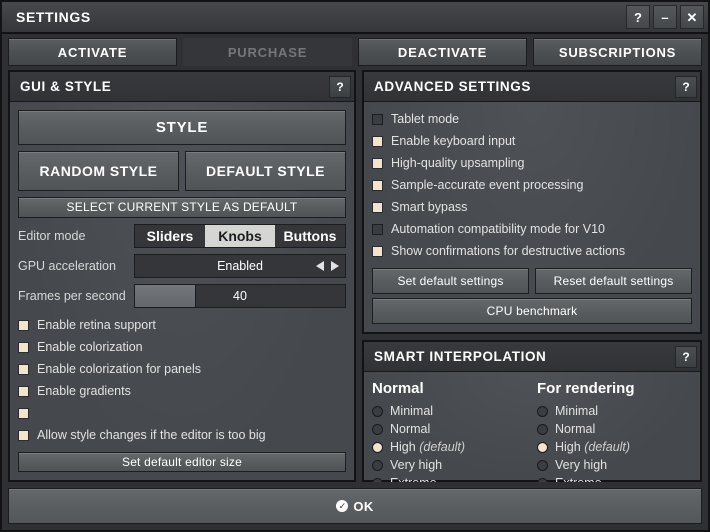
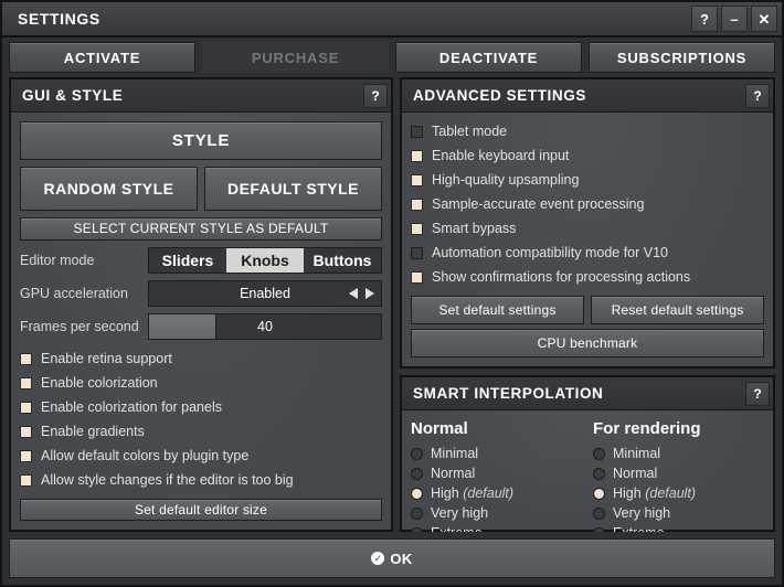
  SETTINGS
  ?
  –
  ✕
  ACTIVATE
  PURCHASE
  DEACTIVATE
  SUBSCRIPTIONS
  GUI & STYLE
  ?
  STYLE
  RANDOM STYLE
  DEFAULT STYLE
  SELECT CURRENT STYLE AS DEFAULT
  Editor mode
  Sliders
  Knobs
  Buttons
  GPU acceleration
  Enabled
  Frames per second
  40
  Enable retina support
  Enable colorization
  Enable colorization for panels
  Enable gradients
+ Allow default colors by plugin type
  Allow style changes if the editor is too big
  Set default editor size
  ADVANCED SETTINGS
  ?
  Tablet mode
  Enable keyboard input
  High-quality upsampling
  Sample-accurate event processing
  Smart bypass
  Automation compatibility mode for V10
- Show confirmations for destructive actions
+ Show confirmations for processing actions
  Set default settings
  Reset default settings
  CPU benchmark
  SMART INTERPOLATION
  ?
  Normal
  Minimal
  Normal
  High (default)
  Very high
  For rendering
  Minimal
  Normal
  High (default)
  Very high
  ✓
  OK
